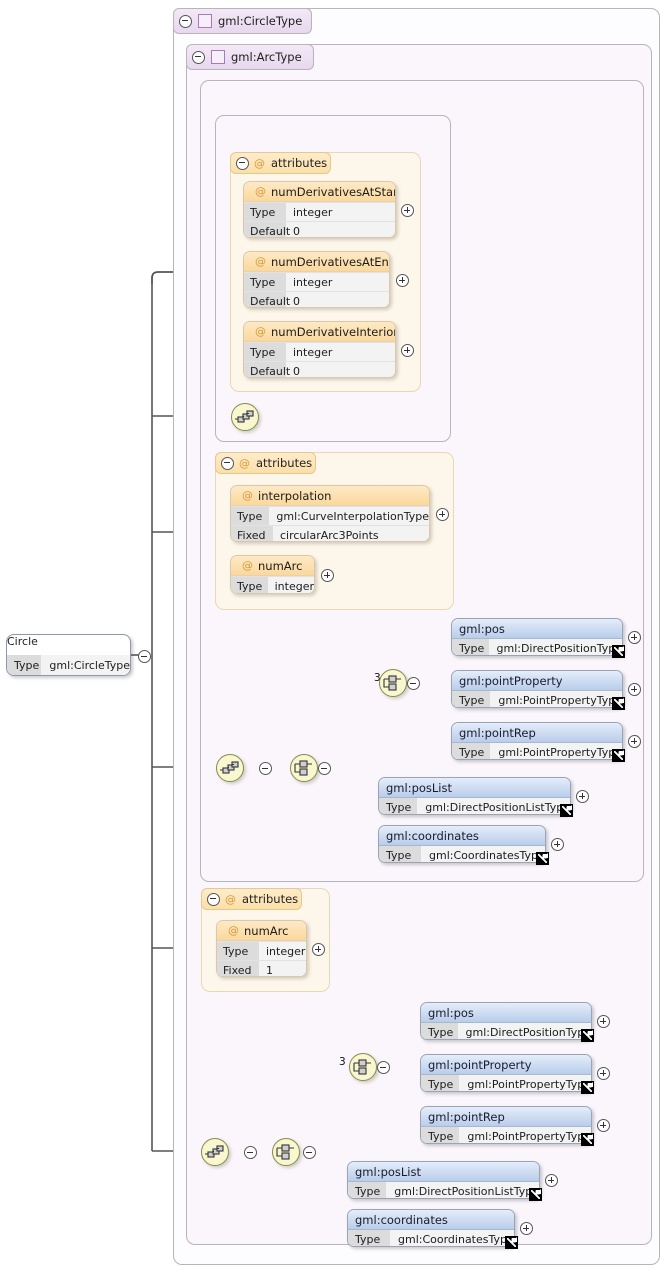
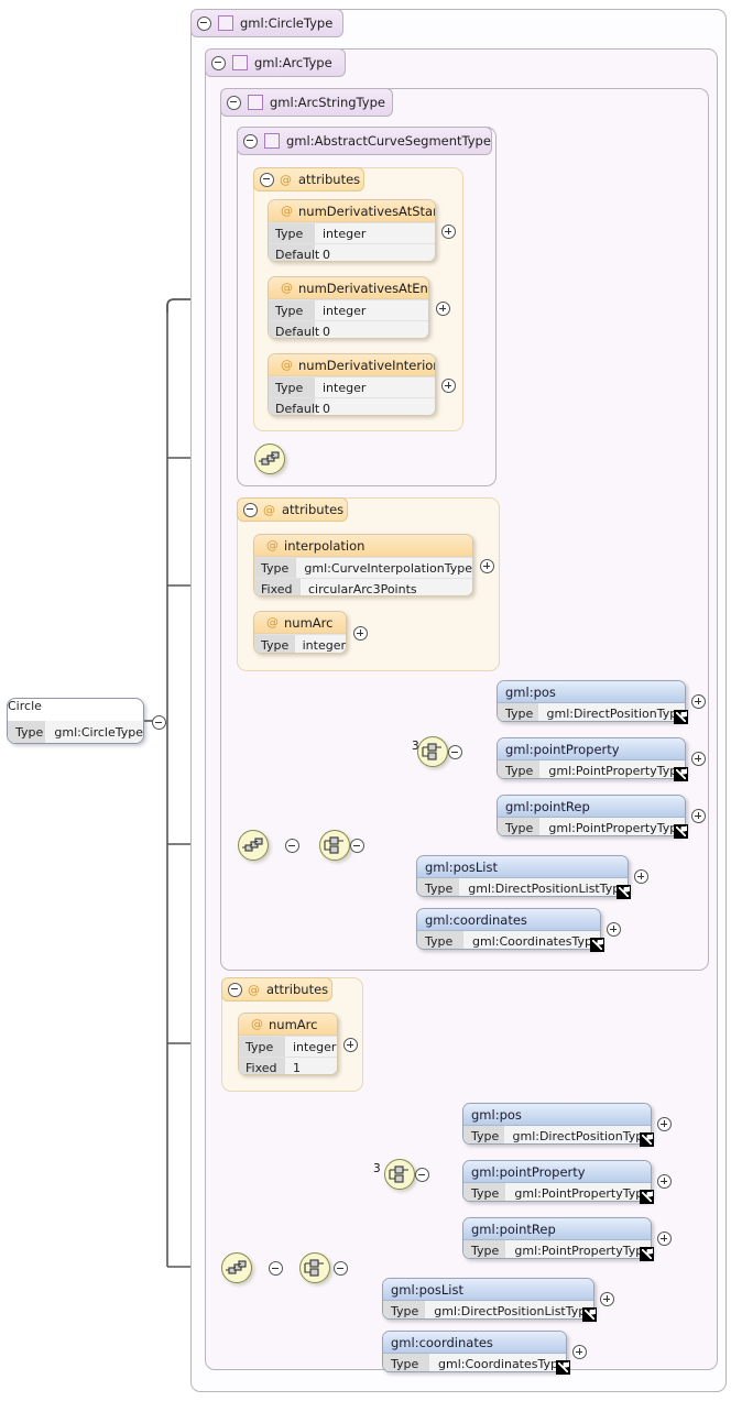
  gml:CircleType
  gml:ArcType
+ gml:ArcStringType
+ gml:AbstractCurveSegmentType
  @
  attributes
  @
  numDerivativesAtSta
  Type
  integer
  Defaul
  0
  @
  numDerivativesAtEn
  Type
  integer
  Defaul
  0
  @
  numDerivativeInterio
  Type
  integer
  Defaul
  0
  @
  attributes
  @
  interpolation
  Type
  gml:CurveInterpolationType
  Fixed
  circularArc3Points
  @
  numArc
  Type
  integer
  Circle
  Type
  gml:CircleType
  gml:pos
  Type
  gml:DirectPositionTy
  gml:pointProperty
  Type
  gml:PointPropertyTy
  gml:pointRep
  Type
  gml:PointPropertyTy
  gml:posList
  Type
  gml:DirectPositionListTy
  gml:coordinates
  Type
  gml:CoordinatesTyp
  @
  attributes
  @
  numArc
  Type
  integer
  Fixed
  1
  3
  gml:pos
  Type
  gml:DirectPositionTy
  gml:pointProperty
  Type
  gml:PointPropertyTy
  gml:pointRep
  Type
  gml:PointPropertyTy
  gml:posList
  Type
  gml:DirectPositionListTy
  gml:coordinates
  Type
  gml:CoordinatesTyp
